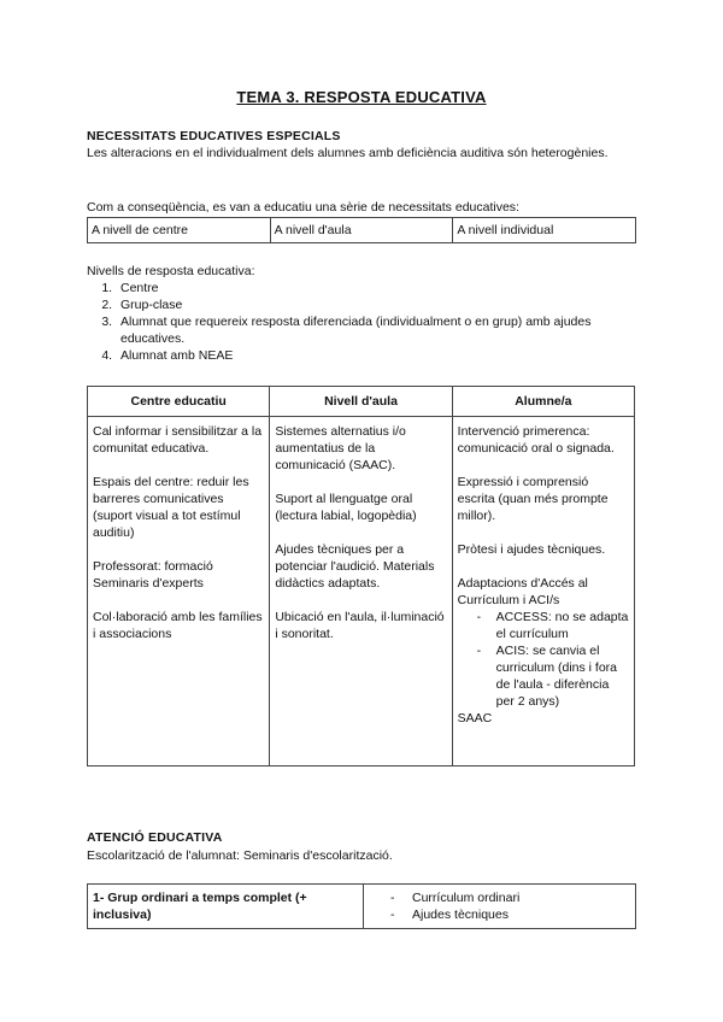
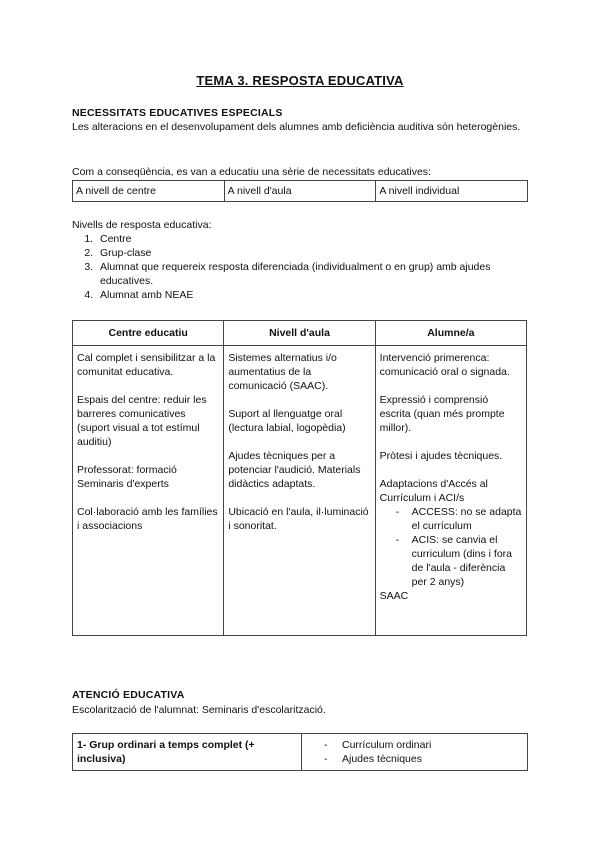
  TEMA 3. RESPOSTA EDUCATIVA
  NECESSITATS EDUCATIVES ESPECIALS
- Les alteracions en el individualment dels alumnes amb deficiència auditiva són heterogènies.
+ Les alteracions en el desenvolupament dels alumnes amb deficiència auditiva són heterogènies.
  Com a conseqüència, es van a educatiu una sèrie de necessitats educatives:
  A nivell de centre	A nivell d'aula	A nivell individual
  Nivells de resposta educativa:
  Centre
  Grup-clase
  Alumnat que requereix resposta diferenciada (individualment o en grup) amb ajudes educatives.
  Alumnat amb NEAE
  Centre educatiu	Nivell d'aula	Alumne/a
- Cal informar i sensibilitzar a la comunitat educativa. Espais del centre: reduir les barreres comunicatives (suport visual a tot estímul auditiu) Professorat: formació Seminaris d'experts Col·laboració amb les famílies i associacions	Sistemes alternatius i/o aumentatius de la comunicació (SAAC). Suport al llenguatge oral (lectura labial, logopèdia) Ajudes tècniques per a potenciar l'audició. Materials didàctics adaptats. Ubicació en l'aula, il·luminació i sonoritat.	Intervenció primerenca: comunicació oral o signada. Expressió i comprensió escrita (quan més prompte millor). Pròtesi i ajudes tècniques. Adaptacions d'Accés al Currículum i ACI/s ACCESS: no se adapta el currículum ACIS: se canvia el curriculum (dins i fora de l'aula - diferència per 2 anys) SAAC
+ Cal complet i sensibilitzar a la comunitat educativa. Espais del centre: reduir les barreres comunicatives (suport visual a tot estímul auditiu) Professorat: formació Seminaris d'experts Col·laboració amb les famílies i associacions	Sistemes alternatius i/o aumentatius de la comunicació (SAAC). Suport al llenguatge oral (lectura labial, logopèdia) Ajudes tècniques per a potenciar l'audició. Materials didàctics adaptats. Ubicació en l'aula, il·luminació i sonoritat.	Intervenció primerenca: comunicació oral o signada. Expressió i comprensió escrita (quan més prompte millor). Pròtesi i ajudes tècniques. Adaptacions d'Accés al Currículum i ACI/s ACCESS: no se adapta el currículum ACIS: se canvia el curriculum (dins i fora de l'aula - diferència per 2 anys) SAAC
  ATENCIÓ EDUCATIVA
  Escolarització de l'alumnat: Seminaris d'escolarització.
  1- Grup ordinari a temps complet (+ inclusiva)	Currículum ordinari Ajudes tècniques
